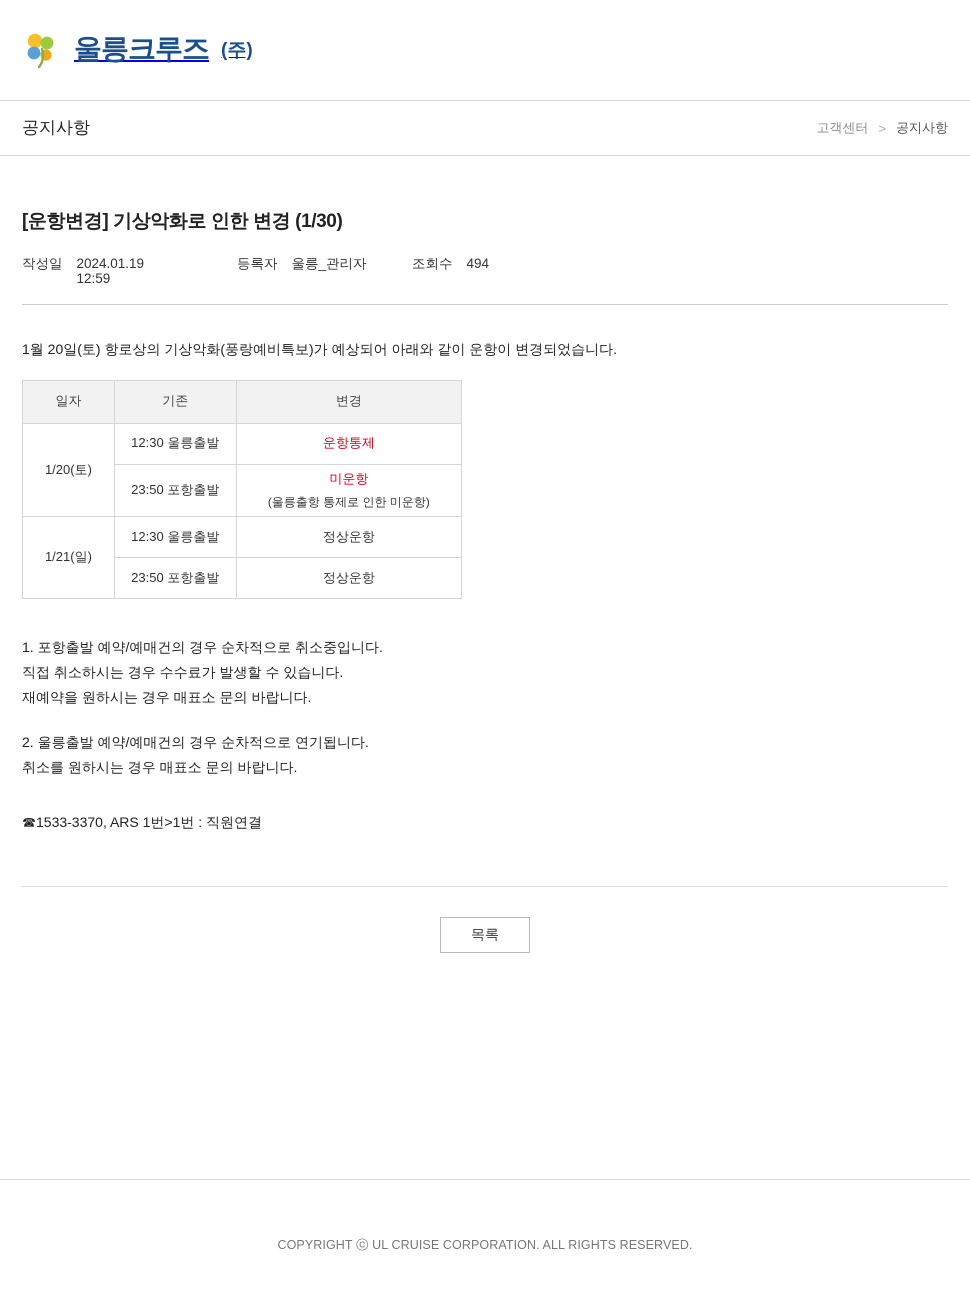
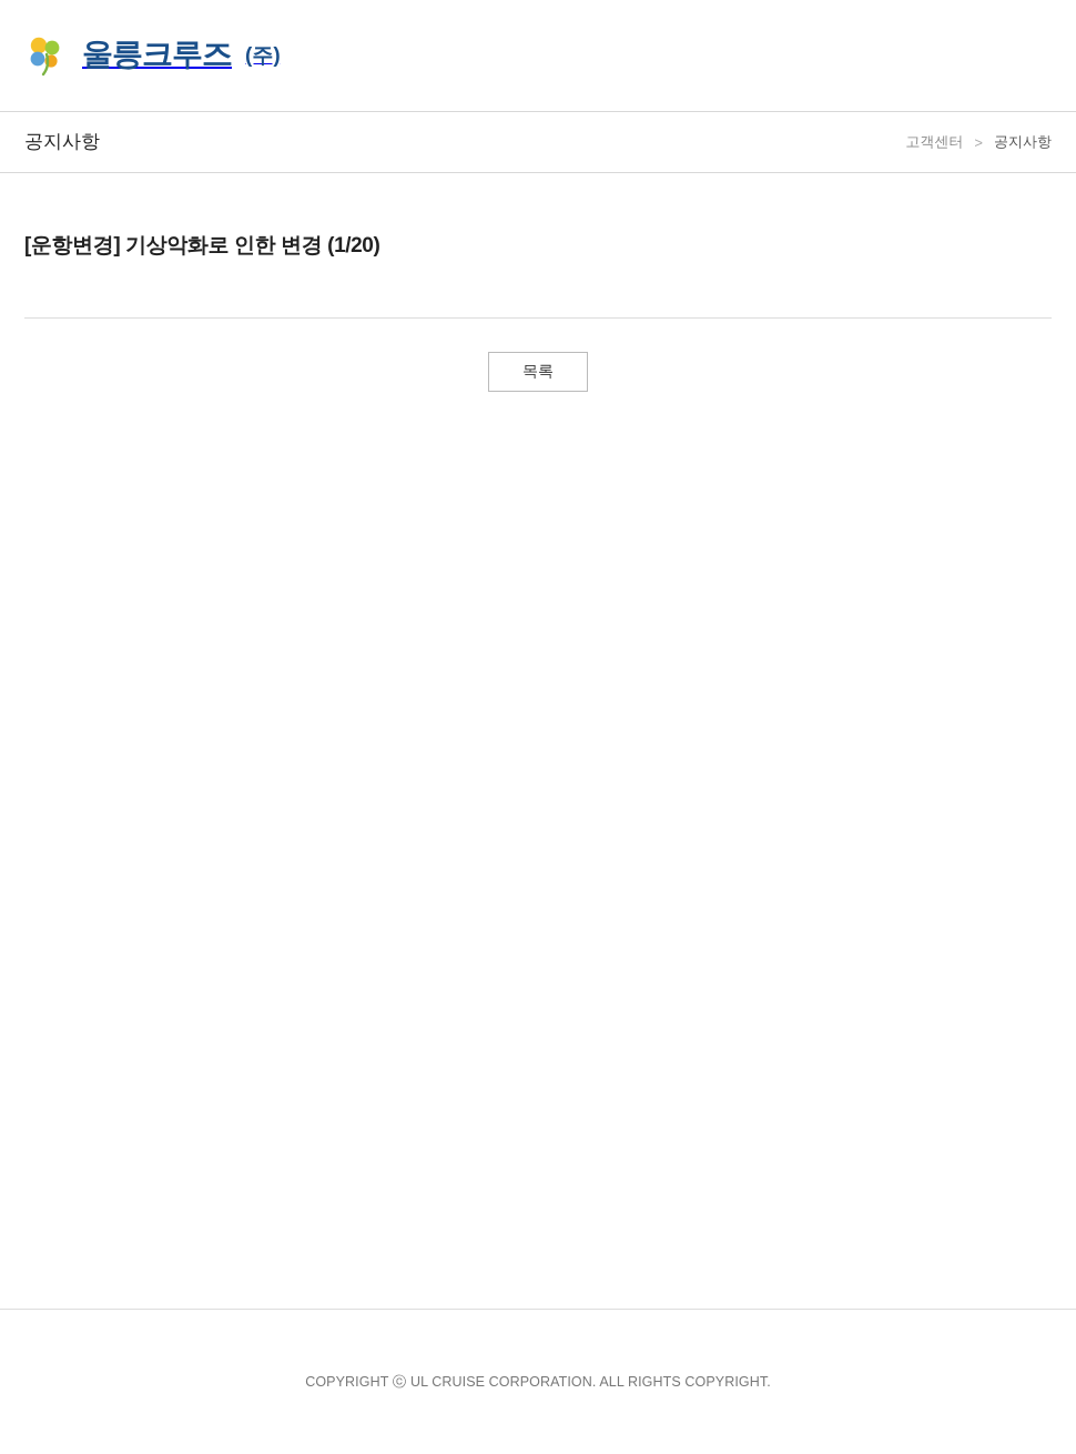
  울릉크루즈
  (주)
  공지사항
  고객센터
  >
  공지사항
- [운항변경] 기상악화로 인한 변경 (1/30)
+ [운항변경] 기상악화로 인한 변경 (1/20)
- 작성일
- 2024.01.19
- 12:59
- 등록자
- 울릉_관리자
- 조회수
- 494
- 1월 20일(토) 항로상의 기상악화(풍랑예비특보)가 예상되어 아래와 같이 운항이 변경되었습니다.
- 일자	기존	변경
- 1/20(토)	12:30 울릉출발	운항통제
- 23:50 포항출발	미운항 (울릉출항 통제로 인한 미운항)
- 1/21(일)	12:30 울릉출발	정상운항
- 23:50 포항출발	정상운항
- 1. 포항출발 예약/예매건의 경우 순차적으로 취소중입니다.
- 직접 취소하시는 경우 수수료가 발생할 수 있습니다.
- 재예약을 원하시는 경우 매표소 문의 바랍니다.
- 2. 울릉출발 예약/예매건의 경우 순차적으로 연기됩니다.
- 취소를 원하시는 경우 매표소 문의 바랍니다.
- ☎1533-3370, ARS 1번>1번 : 직원연결
  목록
- COPYRIGHT ⓒ UL CRUISE CORPORATION. ALL RIGHTS RESERVED.
+ COPYRIGHT ⓒ UL CRUISE CORPORATION. ALL RIGHTS COPYRIGHT.
